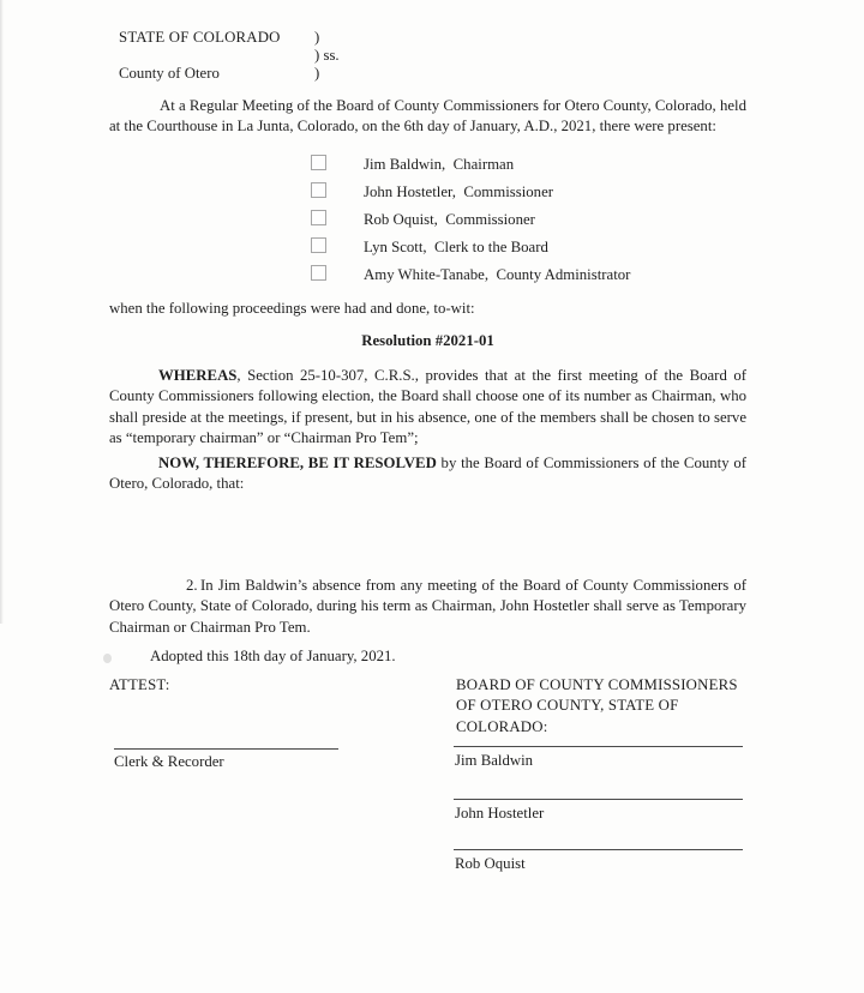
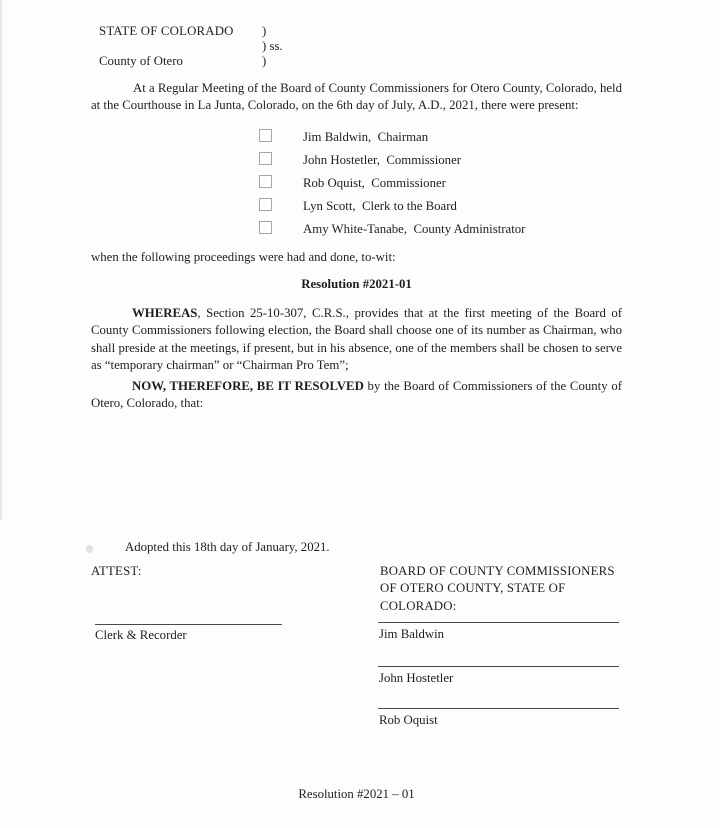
  STATE OF COLORADO
  )
  ) ss.
  County of Otero
  )
- At a Regular Meeting of the Board of County Commissioners for Otero County, Colorado, held at the Courthouse in La Junta, Colorado, on the 6th day of January, A.D., 2021, there were present:
+ At a Regular Meeting of the Board of County Commissioners for Otero County, Colorado, held at the Courthouse in La Junta, Colorado, on the 6th day of July, A.D., 2021, there were present:
  Jim Baldwin, Chairman
  John Hostetler, Commissioner
  Rob Oquist, Commissioner
  Lyn Scott, Clerk to the Board
  Amy White-Tanabe, County Administrator
  when the following proceedings were had and done, to-wit:
  Resolution #2021-01
  WHEREAS, Section 25-10-307, C.R.S., provides that at the first meeting of the Board of County Commissioners following election, the Board shall choose one of its number as Chairman, who shall preside at the meetings, if present, but in his absence, one of the members shall be chosen to serve as “temporary chairman” or “Chairman Pro Tem”;
  NOW, THEREFORE, BE IT RESOLVED by the Board of Commissioners of the County of Otero, Colorado, that:
- 2. In Jim Baldwin’s absence from any meeting of the Board of County Commissioners of Otero County, State of Colorado, during his term as Chairman, John Hostetler shall serve as Temporary Chairman or Chairman Pro Tem.
  Adopted this 18th day of January, 2021.
  ATTEST:
  BOARD OF COUNTY COMMISSIONERS OF OTERO COUNTY, STATE OF COLORADO:
  Clerk & Recorder
  Jim Baldwin
  John Hostetler
  Rob Oquist
+ Resolution #2021 – 01
